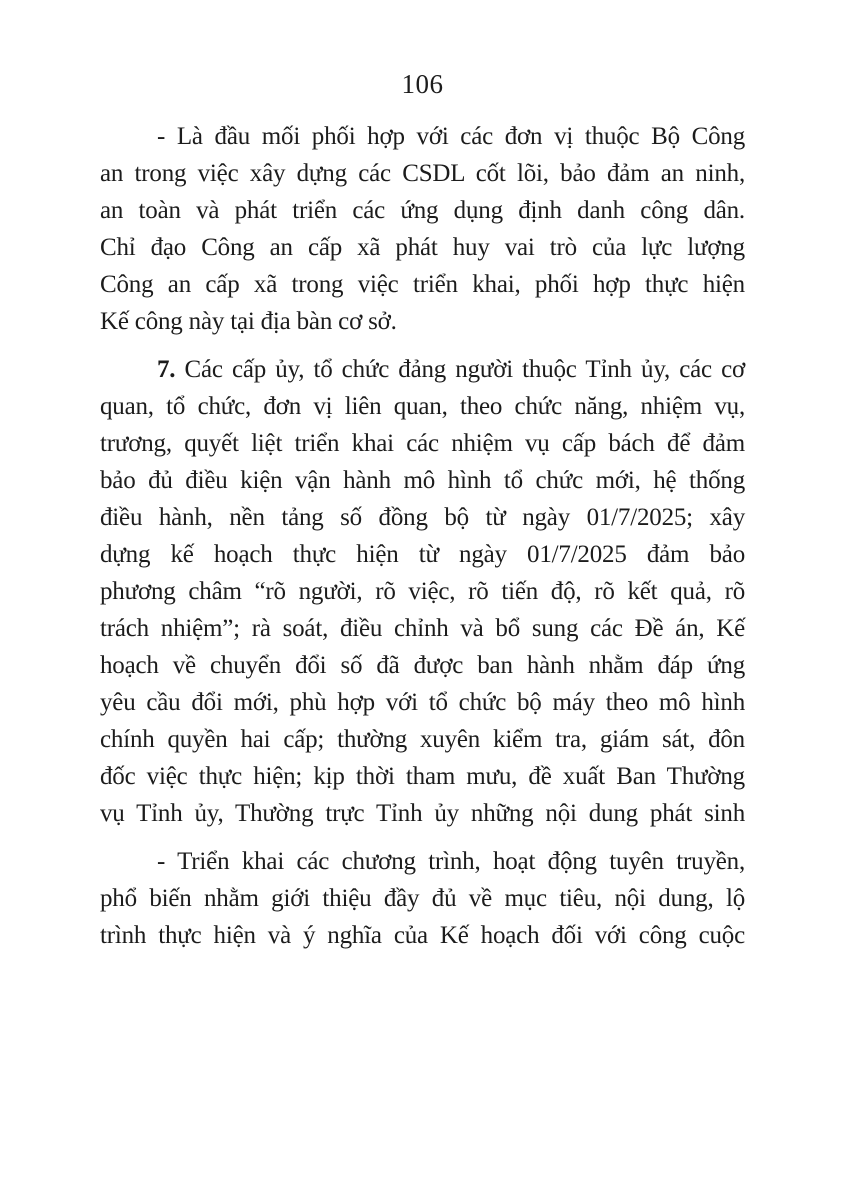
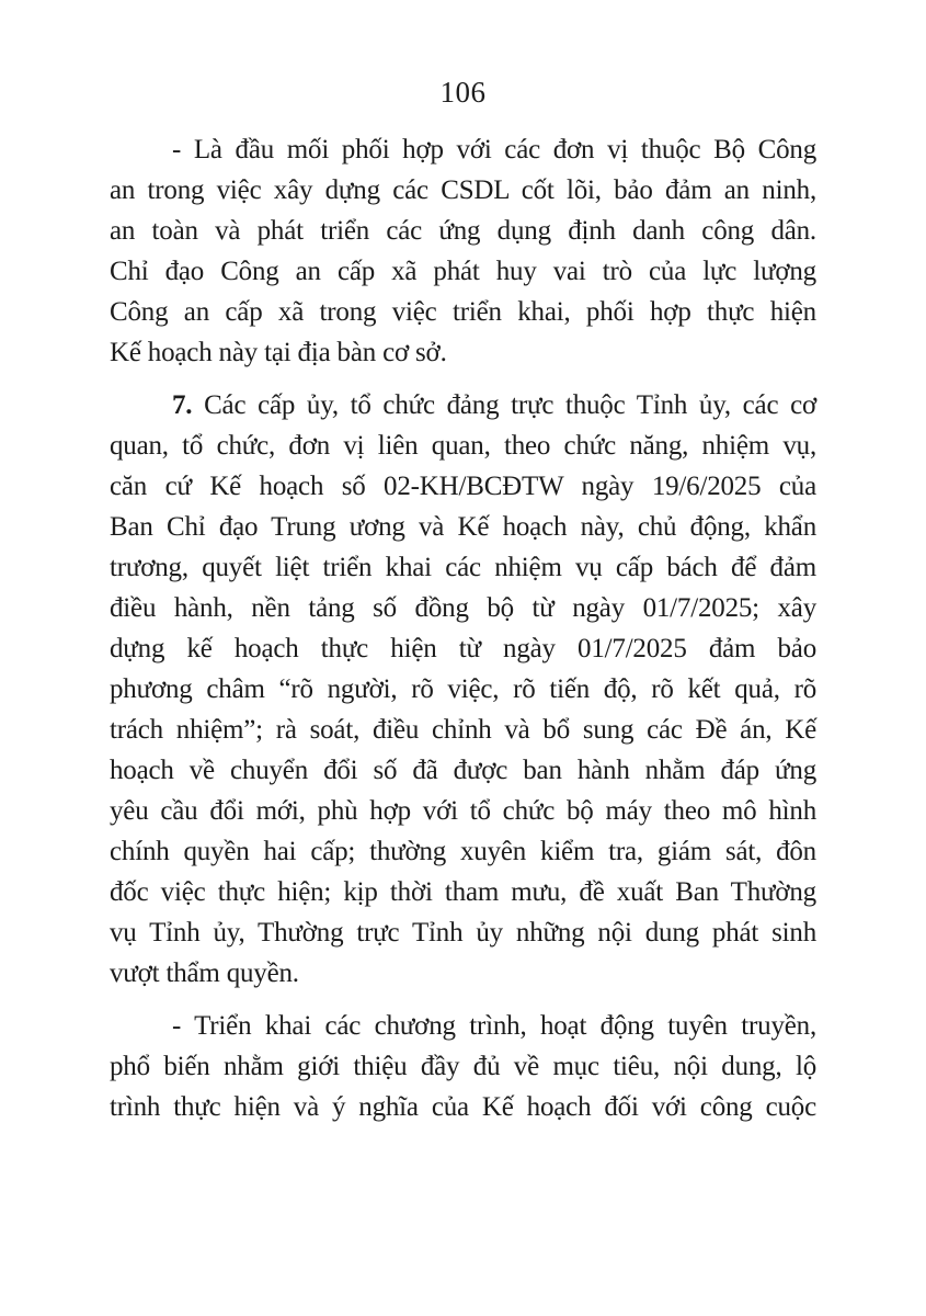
  106
  - Là đầu mối phối hợp với các đơn vị thuộc Bộ Công
  an trong việc xây dựng các CSDL cốt lõi, bảo đảm an ninh,
  an toàn và phát triển các ứng dụng định danh công dân.
  Chỉ đạo Công an cấp xã phát huy vai trò của lực lượng
  Công an cấp xã trong việc triển khai, phối hợp thực hiện
- Kế công này tại địa bàn cơ sở.
+ Kế hoạch này tại địa bàn cơ sở.
- 7. Các cấp ủy, tổ chức đảng người thuộc Tỉnh ủy, các cơ
+ 7. Các cấp ủy, tổ chức đảng trực thuộc Tỉnh ủy, các cơ
  quan, tổ chức, đơn vị liên quan, theo chức năng, nhiệm vụ,
+ căn cứ Kế hoạch số 02-KH/BCĐTW ngày 19/6/2025 của
+ Ban Chỉ đạo Trung ương và Kế hoạch này, chủ động, khẩn
  trương, quyết liệt triển khai các nhiệm vụ cấp bách để đảm
- bảo đủ điều kiện vận hành mô hình tổ chức mới, hệ thống
  điều hành, nền tảng số đồng bộ từ ngày 01/7/2025; xây
  dựng kế hoạch thực hiện từ ngày 01/7/2025 đảm bảo
  phương châm “rõ người, rõ việc, rõ tiến độ, rõ kết quả, rõ
  trách nhiệm”; rà soát, điều chỉnh và bổ sung các Đề án, Kế
  hoạch về chuyển đổi số đã được ban hành nhằm đáp ứng
  yêu cầu đổi mới, phù hợp với tổ chức bộ máy theo mô hình
  chính quyền hai cấp; thường xuyên kiểm tra, giám sát, đôn
  đốc việc thực hiện; kịp thời tham mưu, đề xuất Ban Thường
  vụ Tỉnh ủy, Thường trực Tỉnh ủy những nội dung phát sinh
+ vượt thẩm quyền.
  - Triển khai các chương trình, hoạt động tuyên truyền,
  phổ biến nhằm giới thiệu đầy đủ về mục tiêu, nội dung, lộ
  trình thực hiện và ý nghĩa của Kế hoạch đối với công cuộc
